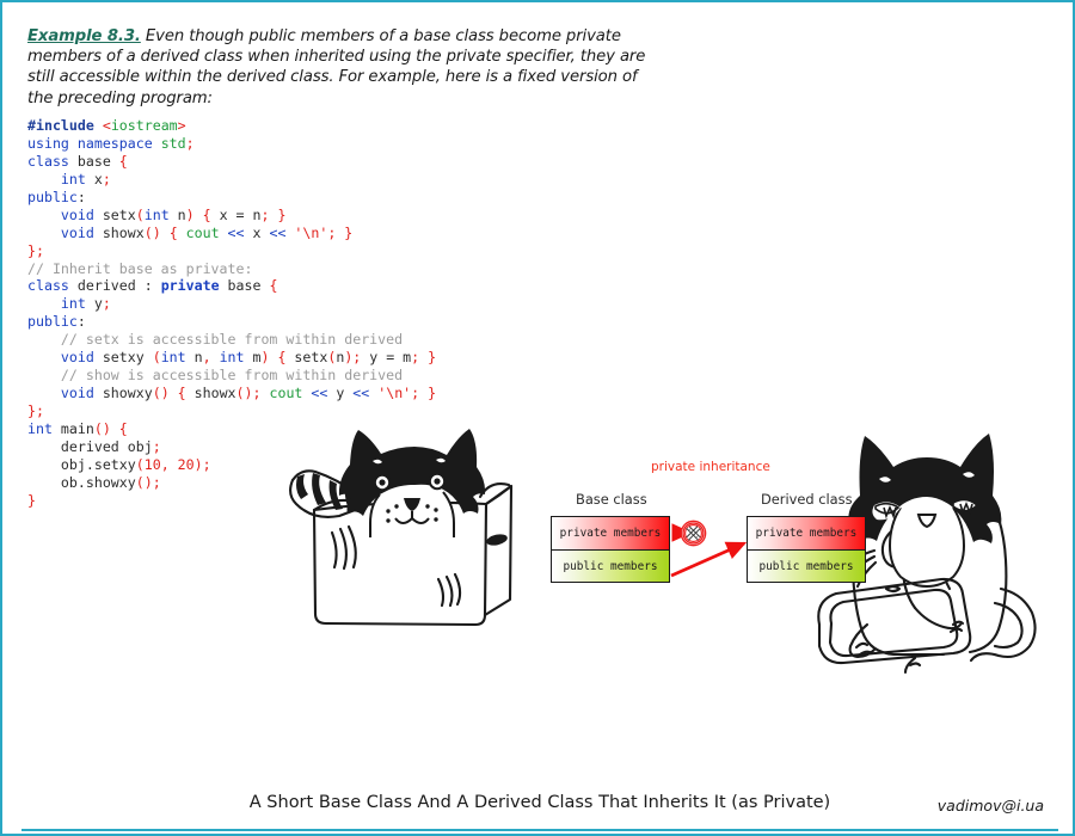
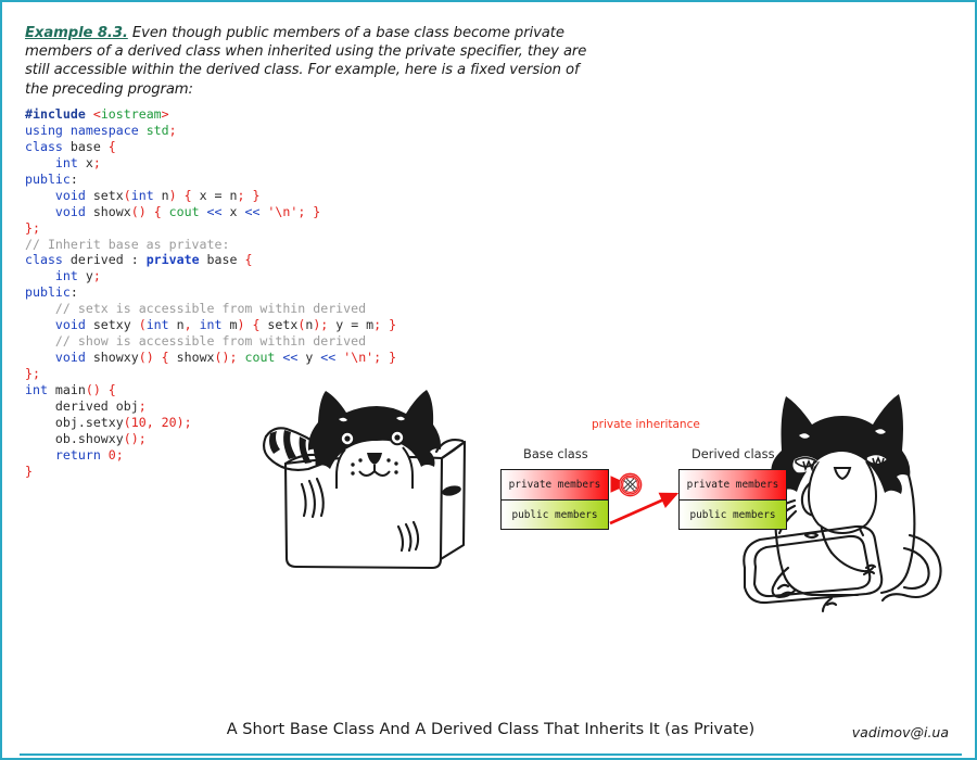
  Example 8.3. Even though public members of a base class become private members of a derived class when inherited using the private specifier, they are still accessible within the derived class. For example, here is a fixed version of the preceding program:
  #include <iostream>
  using namespace std;
  class base {
  int x;
  public:
  void setx(int n) { x = n; }
  void showx() { cout << x << '\n'; }
  };
  // Inherit base as private:
  class derived : private base {
  int y;
  public:
  // setx is accessible from within derived
  void setxy (int n, int m) { setx(n); y = m; }
  // show is accessible from within derived
  void showxy() { showx(); cout << y << '\n'; }
  };
  int main() {
  derived obj;
  obj.setxy(10, 20);
  ob.showxy();
+ return 0;
  }
  private inheritance
  Base class
  Derived class
  private members
  public members
  private members
  public members
  A Short Base Class And A Derived Class That Inherits It (as Private)
  vadimov@i.ua
